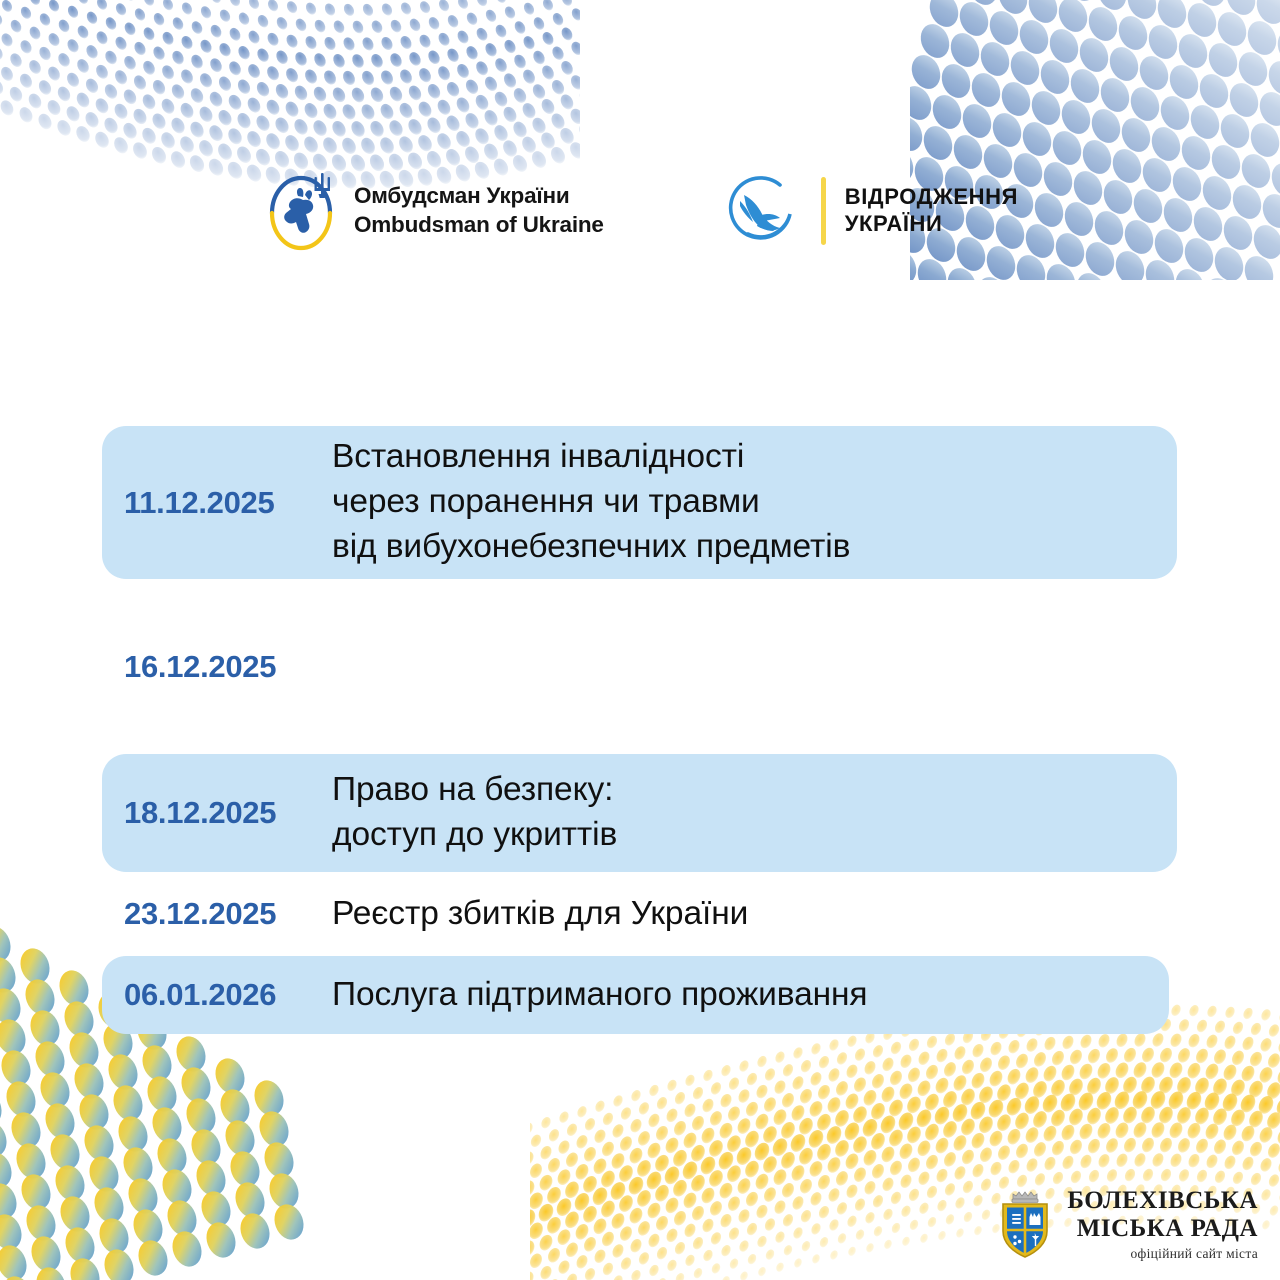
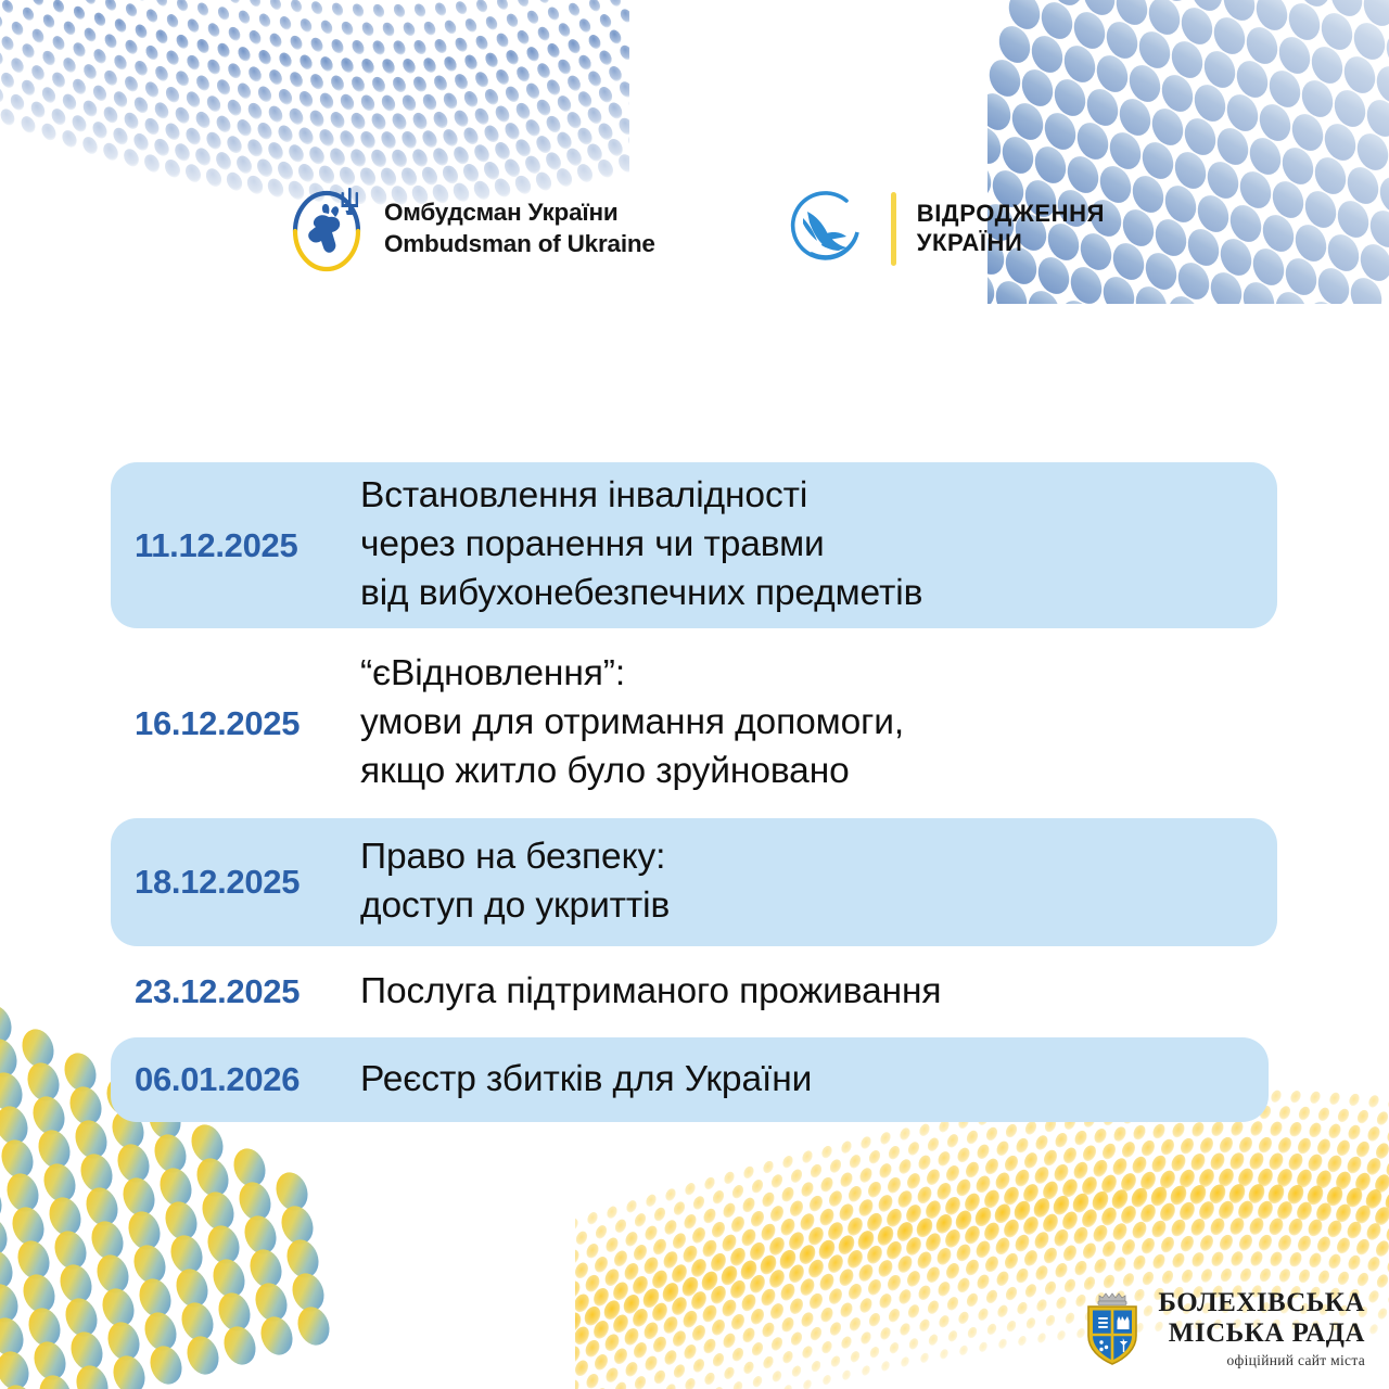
  Омбудсман України
  Ombudsman of Ukraine
  ВІДРОДЖЕННЯ
  УКРАЇНИ
  11.12.2025
  Встановлення інвалідності
  через поранення чи травми
  від вибухонебезпечних предметів
  16.12.2025
+ “єВідновлення”:
+ умови для отримання допомоги,
+ якщо житло було зруйновано
  18.12.2025
  Право на безпеку:
  доступ до укриттів
  23.12.2025
- Реєстр збитків для України
+ Послуга підтриманого проживання
  06.01.2026
- Послуга підтриманого проживання
+ Реєстр збитків для України
  БОЛЕХІВСЬКА
  МІСЬКА РАДА
  офіційний сайт міста
